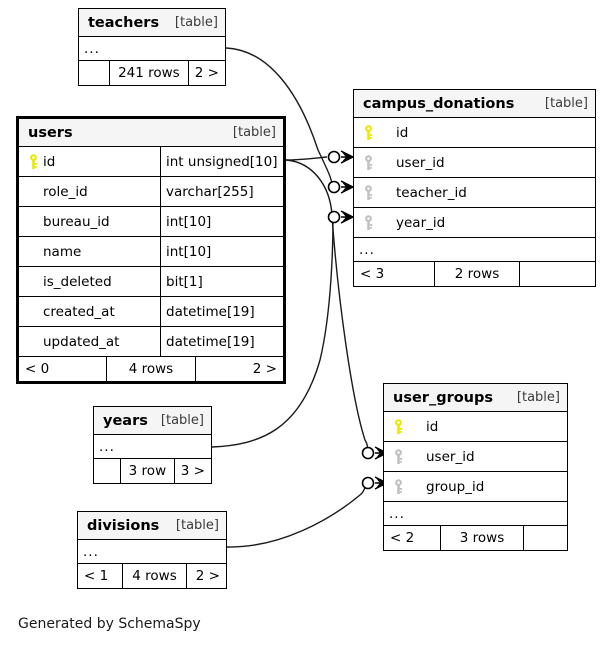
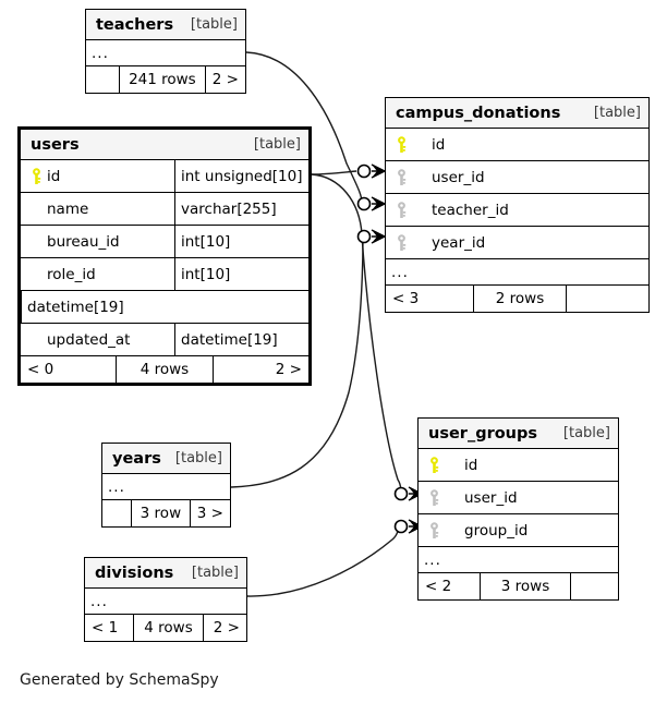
  teachers
  [table]
  ...
  241 rows
  2 >
  users
  [table]
  id
  int unsigned[10]
- role_id
+ name
  varchar[255]
  bureau_id
  int[10]
- name
+ role_id
  int[10]
- is_deleted
- bit[1]
- created_at
  datetime[19]
  updated_at
  datetime[19]
  < 0
  4 rows
  2 >
  campus_donations
  [table]
  id
  user_id
  teacher_id
  year_id
  ...
  < 3
  2 rows
  user_groups
  [table]
  id
  user_id
  group_id
  ...
  < 2
  3 rows
  years
  [table]
  ...
  3 row
  3 >
  divisions
  [table]
  ...
  < 1
  4 rows
  2 >
  Generated by SchemaSpy
